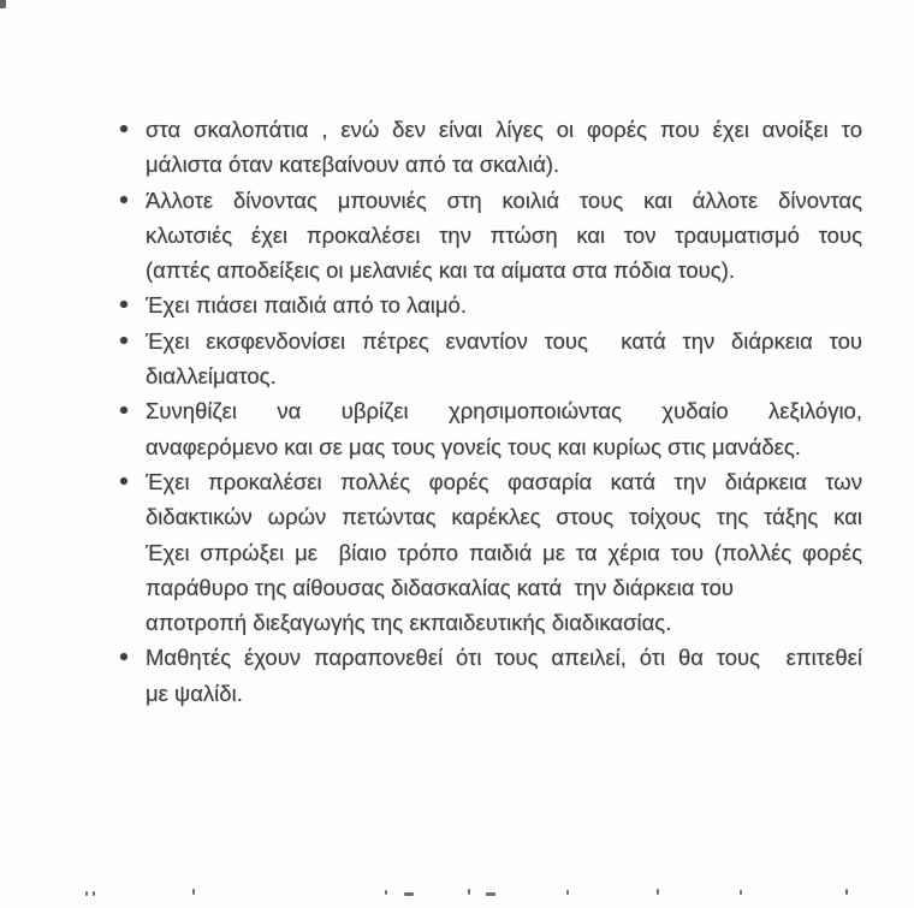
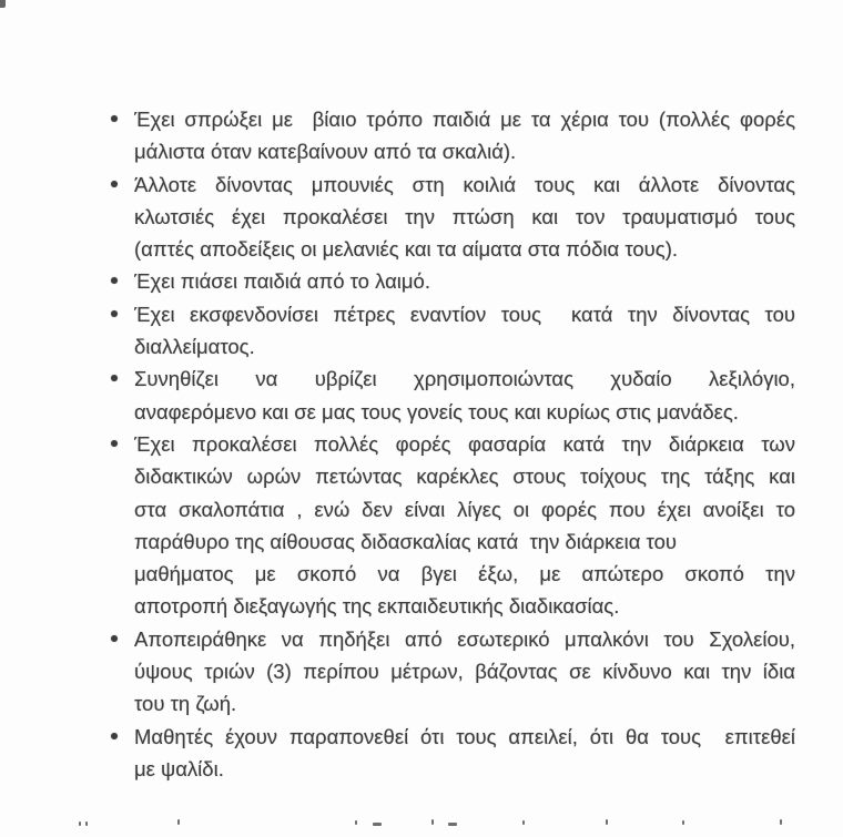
- στα σκαλοπάτια , ενώ δεν είναι λίγες οι φορές που έχει ανοίξει το
+ Έχει σπρώξει με βίαιο τρόπο παιδιά με τα χέρια του (πολλές φορές
  μάλιστα όταν κατεβαίνουν από τα σκαλιά).
  Άλλοτε δίνοντας μπουνιές στη κοιλιά τους και άλλοτε δίνοντας
  κλωτσιές έχει προκαλέσει την πτώση και τον τραυματισμό τους
  (απτές αποδείξεις οι μελανιές και τα αίματα στα πόδια τους).
  Έχει πιάσει παιδιά από το λαιμό.
- Έχει εκσφενδονίσει πέτρες εναντίον τους κατά την διάρκεια του
+ Έχει εκσφενδονίσει πέτρες εναντίον τους κατά την δίνοντας του
  διαλλείματος.
  Συνηθίζει να υβρίζει χρησιμοποιώντας χυδαίο λεξιλόγιο,
  αναφερόμενο και σε μας τους γονείς τους και κυρίως στις μανάδες.
  Έχει προκαλέσει πολλές φορές φασαρία κατά την διάρκεια των
  διδακτικών ωρών πετώντας καρέκλες στους τοίχους της τάξης και
- Έχει σπρώξει με βίαιο τρόπο παιδιά με τα χέρια του (πολλές φορές
+ στα σκαλοπάτια , ενώ δεν είναι λίγες οι φορές που έχει ανοίξει το
  παράθυρο της αίθουσας διδασκαλίας κατά την διάρκεια του
+ μαθήματος με σκοπό να βγει έξω, με απώτερο σκοπό την
  αποτροπή διεξαγωγής της εκπαιδευτικής διαδικασίας.
+ Αποπειράθηκε να πηδήξει από εσωτερικό μπαλκόνι του Σχολείου,
+ ύψους τριών (3) περίπου μέτρων, βάζοντας σε κίνδυνο και την ίδια
+ του τη ζωή.
  Μαθητές έχουν παραπονεθεί ότι τους απειλεί, ότι θα τους επιτεθεί
  με ψαλίδι.
